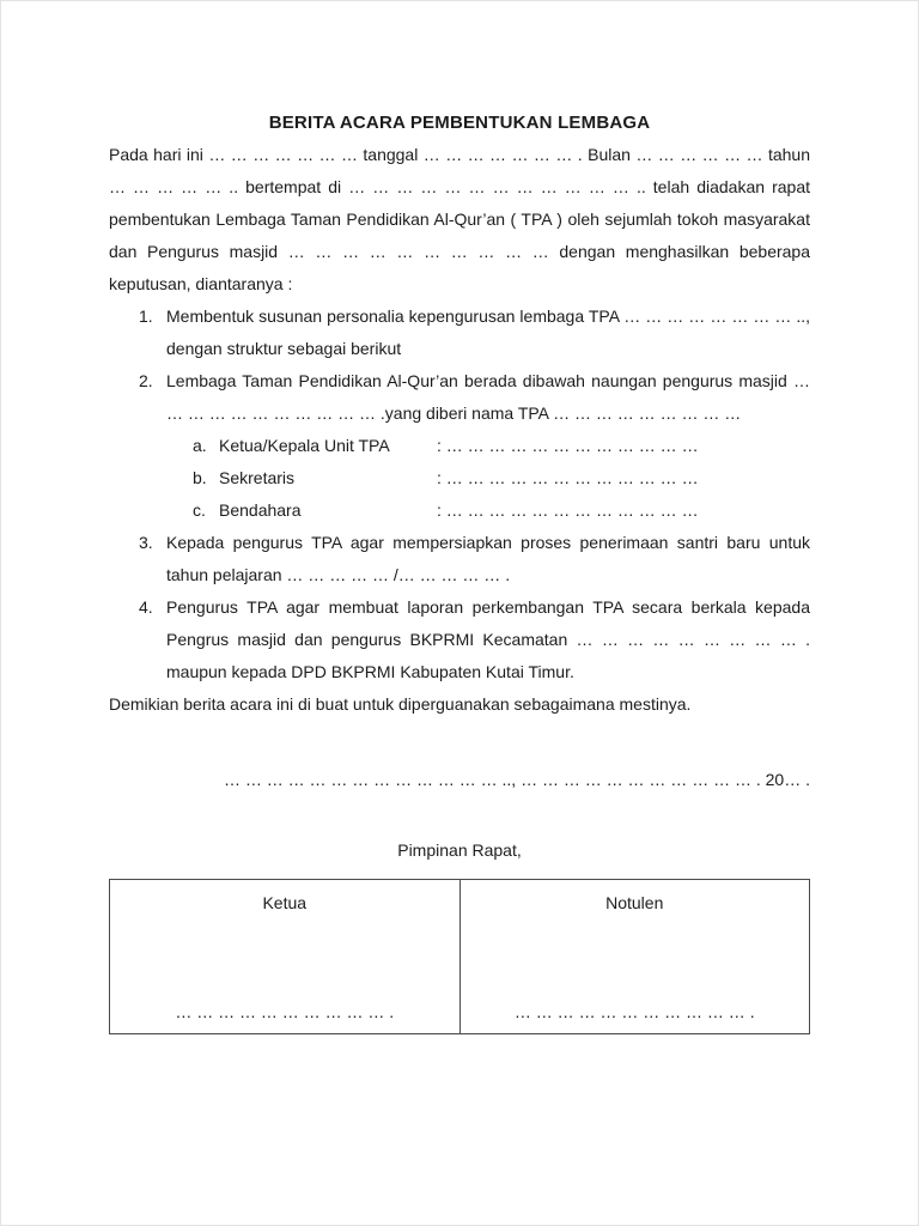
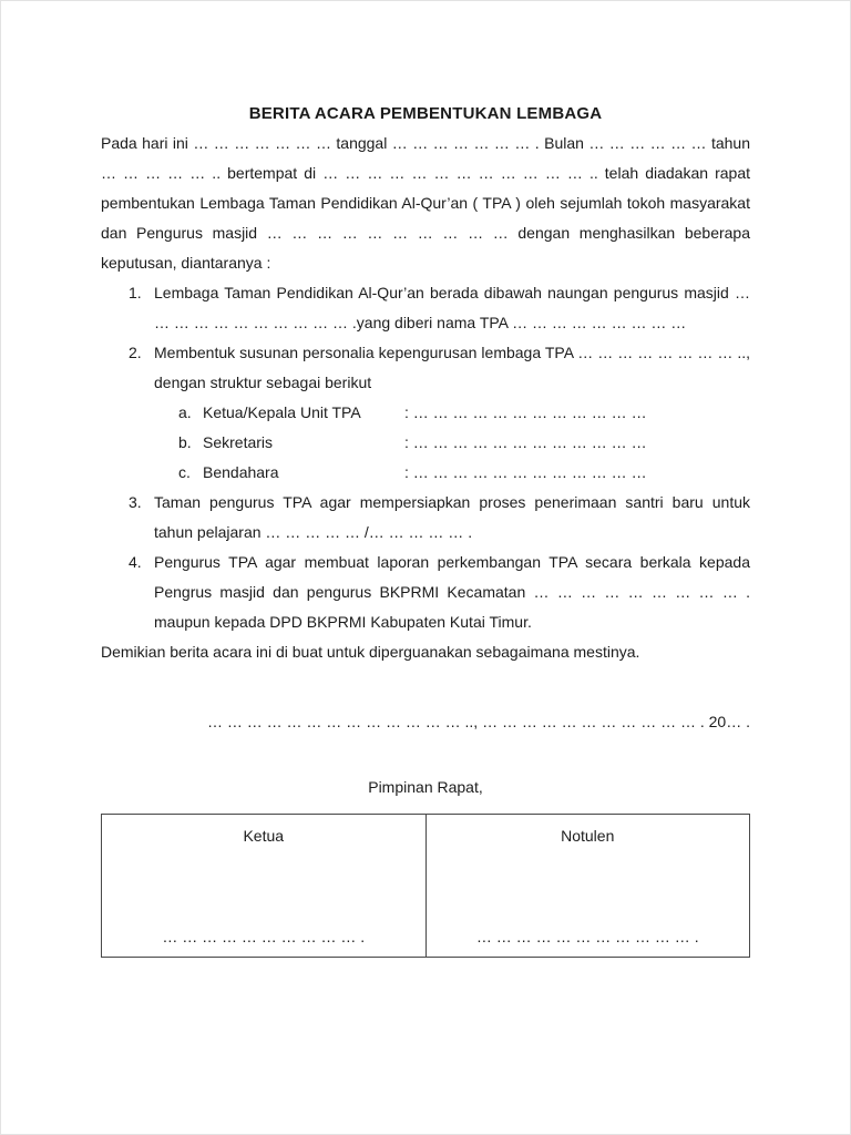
  BERITA ACARA PEMBENTUKAN LEMBAGA
  Pada hari ini … … … … … … … tanggal … … … … … … … . Bulan … … … … … … tahun … … … … … .. bertempat di … … … … … … … … … … … … .. telah diadakan rapat pembentukan Lembaga Taman Pendidikan Al-Qur’an ( TPA ) oleh sejumlah tokoh masyarakat dan Pengurus masjid … … … … … … … … … … dengan menghasilkan beberapa keputusan, diantaranya :
  1.
- Membentuk susunan personalia kepengurusan lembaga TPA … … … … … … … … .., dengan struktur sebagai berikut
+ Lembaga Taman Pendidikan Al-Qur’an berada dibawah naungan pengurus masjid … … … … … … … … … … … .yang diberi nama TPA … … … … … … … … …
  2.
- Lembaga Taman Pendidikan Al-Qur’an berada dibawah naungan pengurus masjid … … … … … … … … … … … .yang diberi nama TPA … … … … … … … … …
+ Membentuk susunan personalia kepengurusan lembaga TPA … … … … … … … … .., dengan struktur sebagai berikut
  a.
  Ketua/Kepala Unit TPA
  : … … … … … … … … … … … …
  b.
  Sekretaris
  : … … … … … … … … … … … …
  c.
  Bendahara
  : … … … … … … … … … … … …
  3.
- Kepada pengurus TPA agar mempersiapkan proses penerimaan santri baru untuk tahun pelajaran … … … … … /… … … … … .
+ Taman pengurus TPA agar mempersiapkan proses penerimaan santri baru untuk tahun pelajaran … … … … … /… … … … … .
  4.
  Pengurus TPA agar membuat laporan perkembangan TPA secara berkala kepada Pengrus masjid dan pengurus BKPRMI Kecamatan … … … … … … … … … . maupun kepada DPD BKPRMI Kabupaten Kutai Timur.
  Demikian berita acara ini di buat untuk diperguanakan sebagaimana mestinya.
  … … … … … … … … … … … … … .., … … … … … … … … … … … . 20… .
  Pimpinan Rapat,
  Ketua
  … … … … … … … … … … .
  Notulen
  … … … … … … … … … … … .
